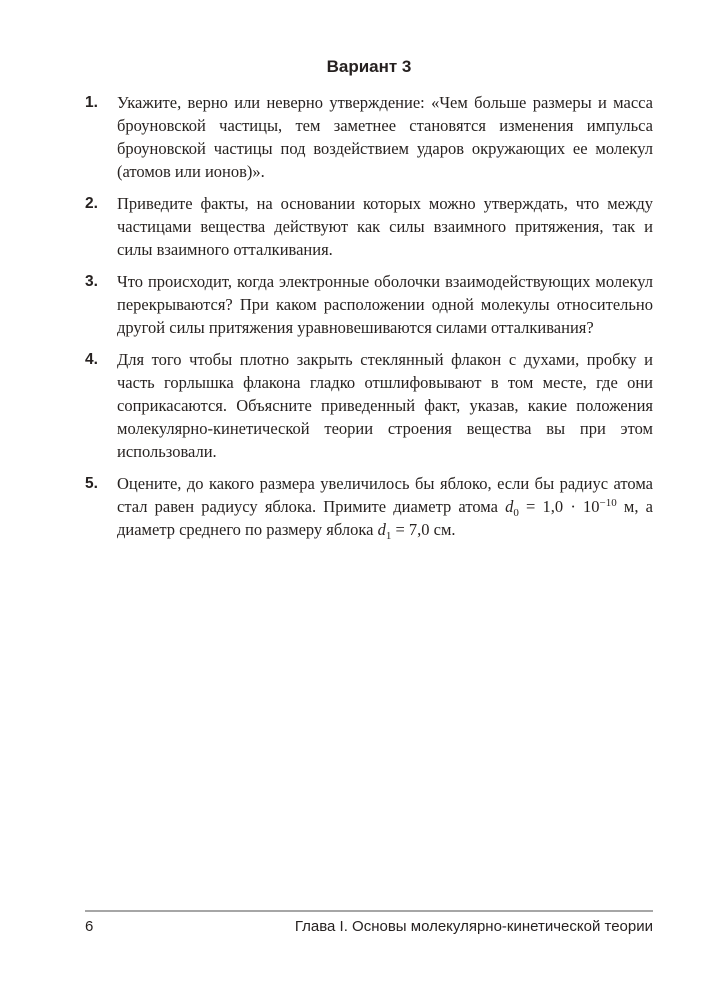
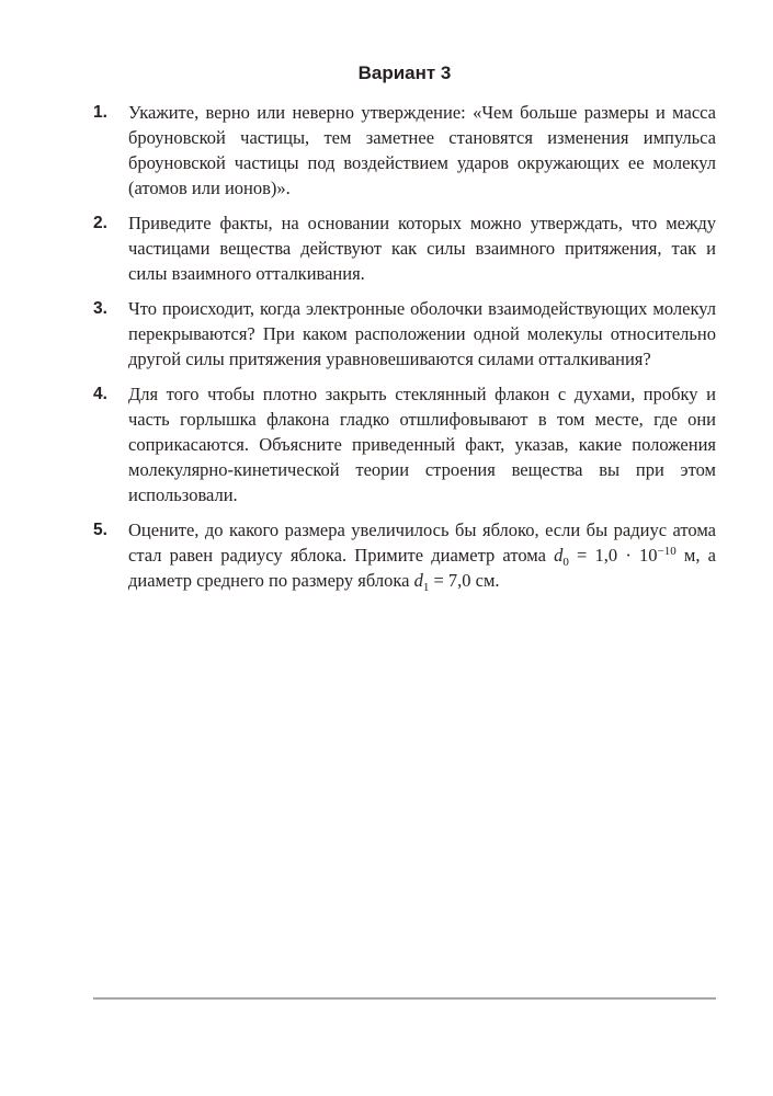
  Вариант 3
  1.
  Укажите, верно или неверно утверждение: «Чем больше размеры и масса броуновской частицы, тем заметнее становятся изменения импульса броуновской частицы под воздействием ударов окружающих ее молекул (атомов или ионов)».
  2.
  Приведите факты, на основании которых можно утверждать, что между частицами вещества действуют как силы взаимного притяжения, так и силы взаимного отталкивания.
  3.
  Что происходит, когда электронные оболочки взаимодействующих молекул перекрываются? При каком расположении одной молекулы относительно другой силы притяжения уравновешиваются силами отталкивания?
  4.
  Для того чтобы плотно закрыть стеклянный флакон с духами, пробку и часть горлышка флакона гладко отшлифовывают в том месте, где они соприкасаются. Объясните приведенный факт, указав, какие положения молекулярно-кинетической теории строения вещества вы при этом использовали.
  5.
  Оцените, до какого размера увеличилось бы яблоко, если бы радиус атома стал равен радиусу яблока. Примите диаметр атома d0 = 1,0 · 10−10 м, а диаметр среднего по размеру яблока d1 = 7,0 см.
- 6
- Глава I. Основы молекулярно-кинетической теории
